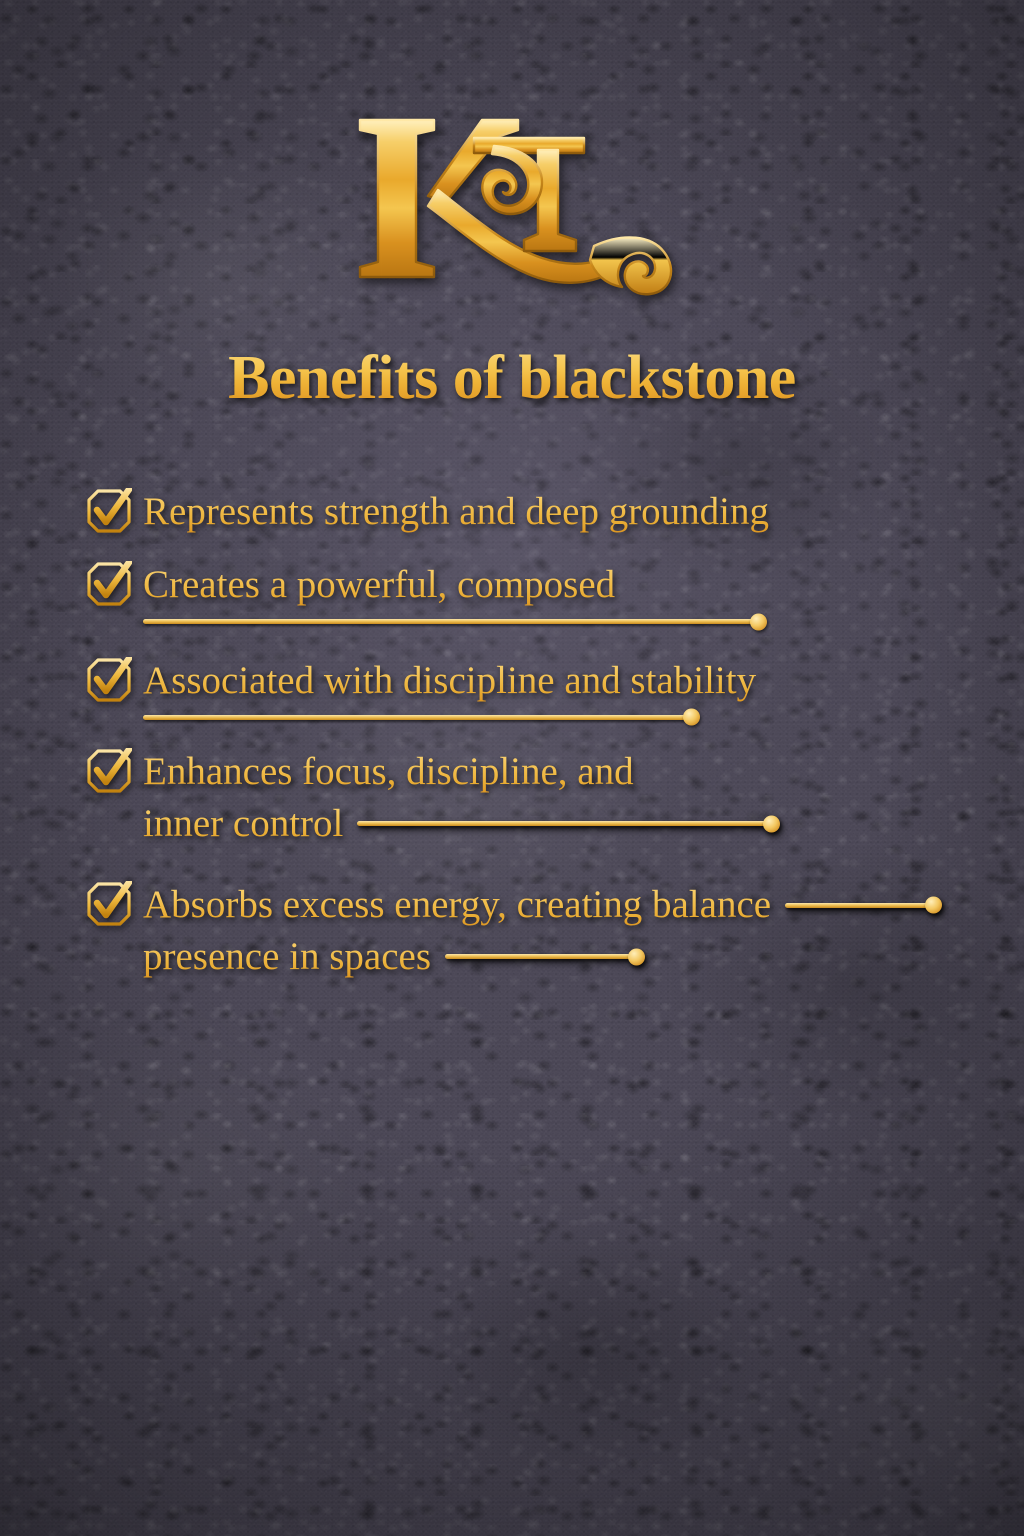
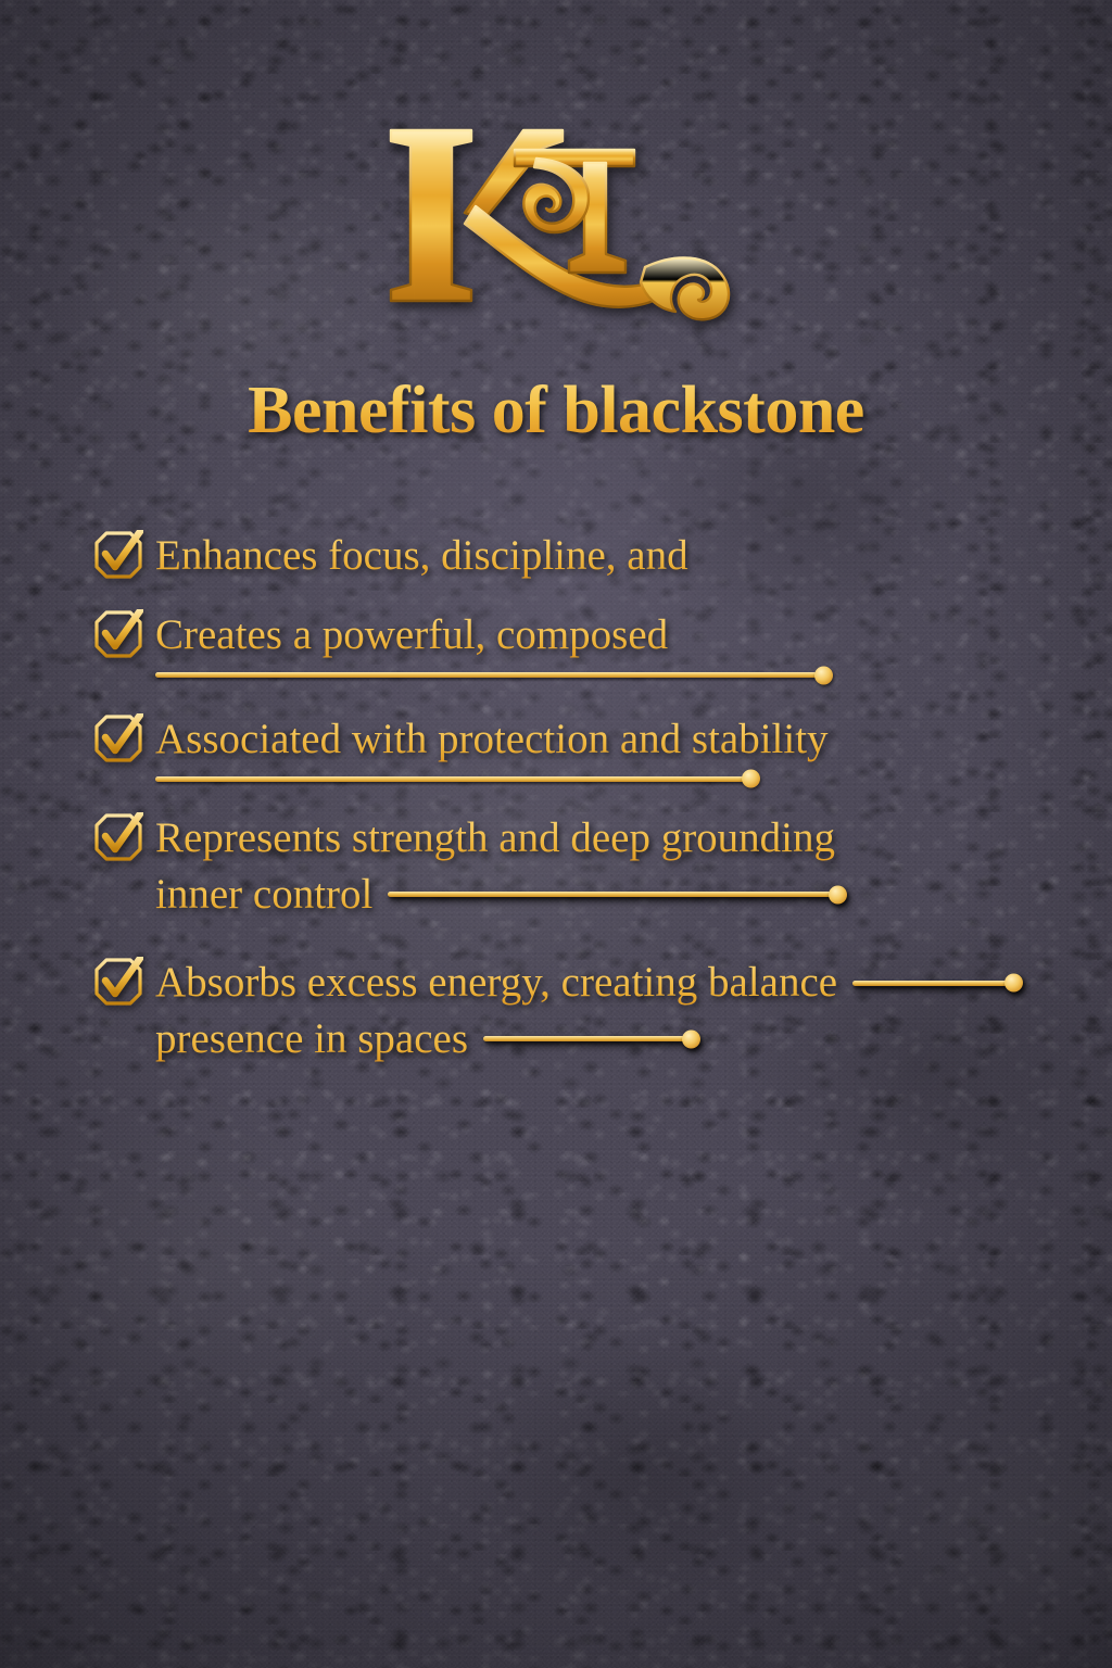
  Benefits of blackstone
- Represents strength and deep grounding
+ Enhances focus, discipline, and
  Creates a powerful, composed
- Associated with discipline and stability
+ Associated with protection and stability
- Enhances focus, discipline, and
+ Represents strength and deep grounding
  inner control
  Absorbs excess energy, creating balance
  presence in spaces
